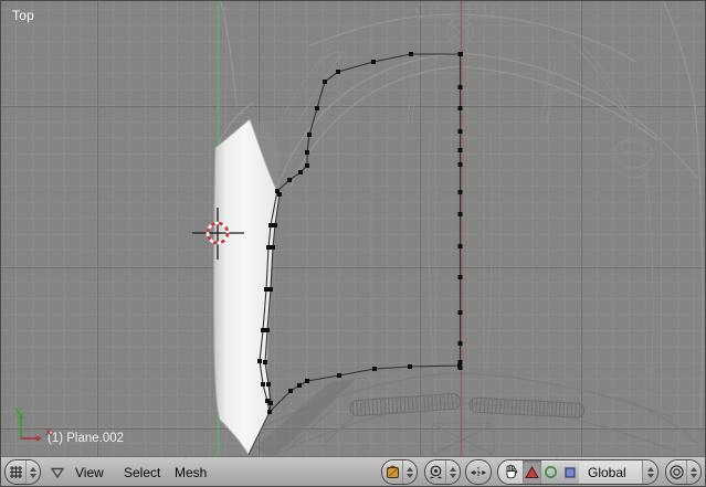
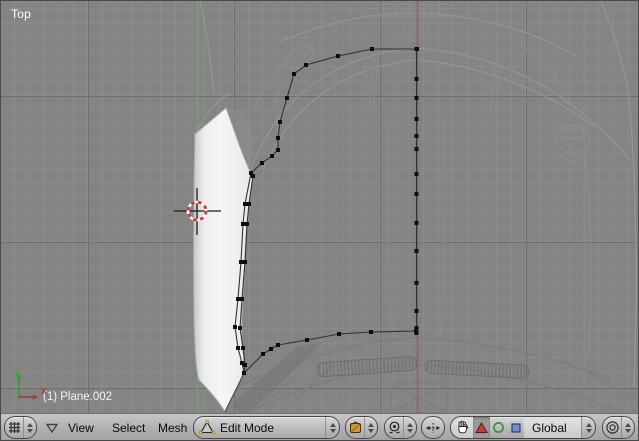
  Top
  (1) Plane.002
  y
  x
  View
  Select
  Mesh
+ Edit Mode
  Global
